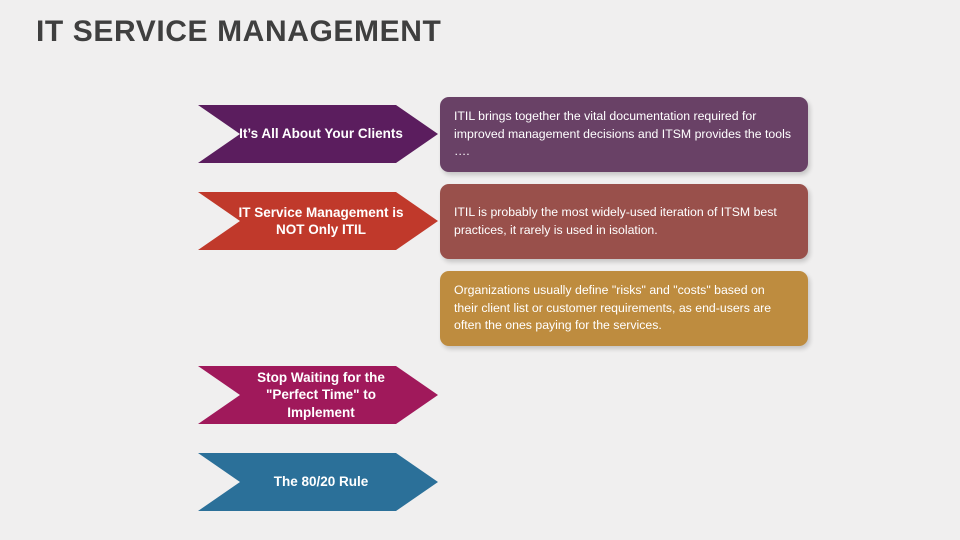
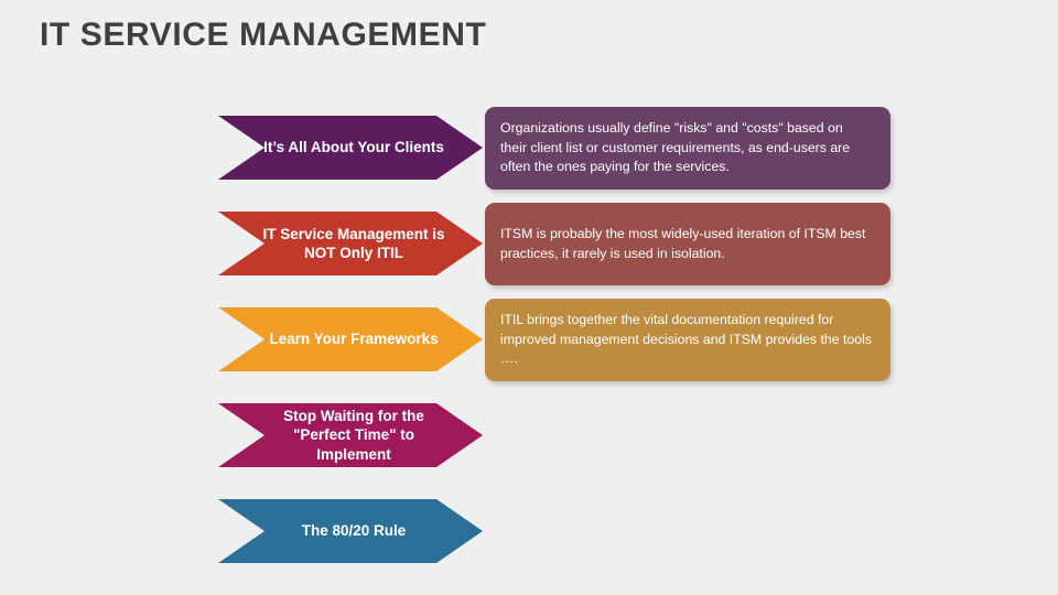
  IT SERVICE MANAGEMENT
  It’s All About Your Clients
- ITIL brings together the vital documentation required for improved management decisions and ITSM provides the tools ….
+ Organizations usually define "risks" and "costs" based on their client list or customer requirements, as end-users are often the ones paying for the services.
  IT Service Management is NOT Only ITIL
- ITIL is probably the most widely-used iteration of ITSM best practices, it rarely is used in isolation.
+ ITSM is probably the most widely-used iteration of ITSM best practices, it rarely is used in isolation.
+ Learn Your Frameworks
- Organizations usually define "risks" and "costs" based on their client list or customer requirements, as end-users are often the ones paying for the services.
+ ITIL brings together the vital documentation required for improved management decisions and ITSM provides the tools ….
  Stop Waiting for the "Perfect Time" to Implement
  The 80/20 Rule
